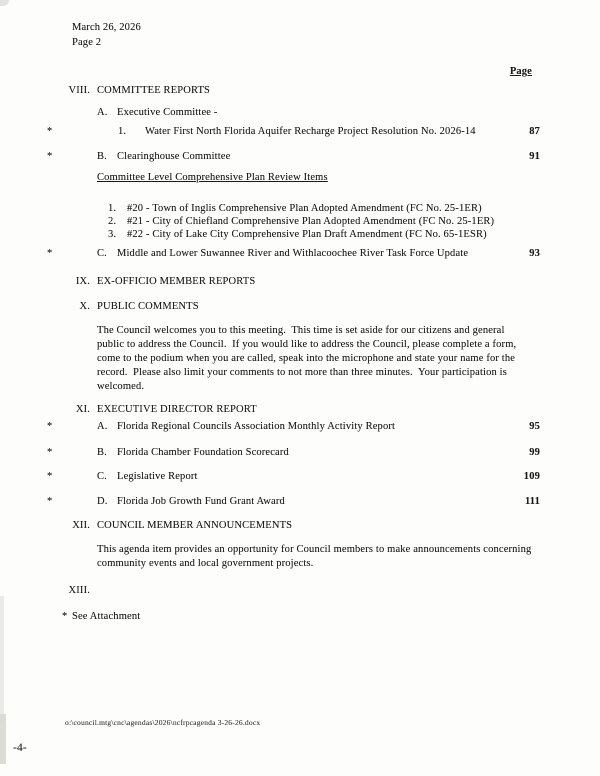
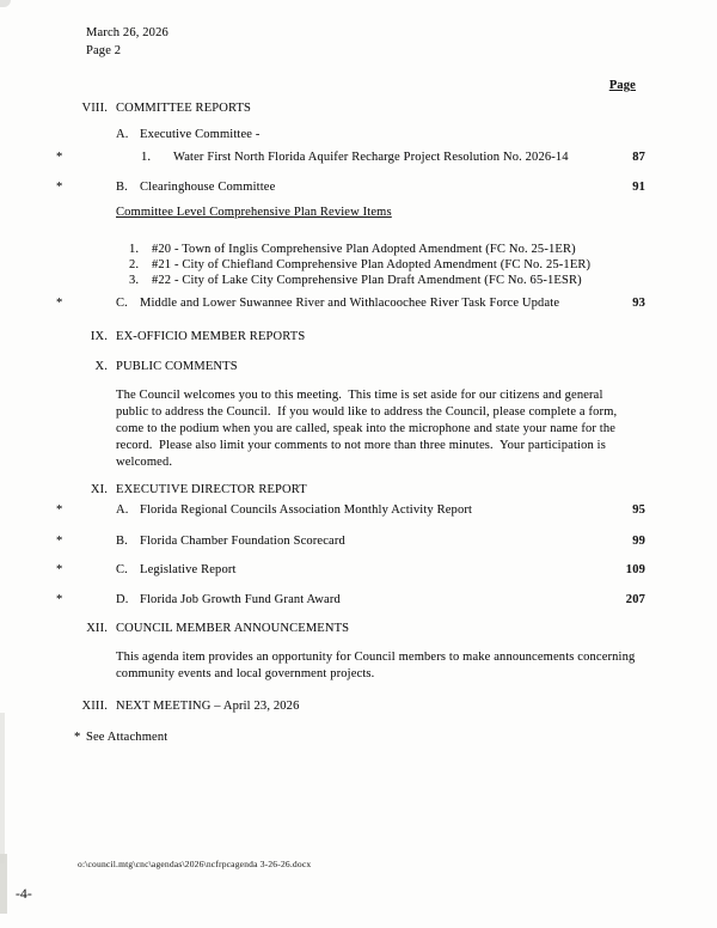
  March 26, 2026
  Page 2
  Page
  VIII.
  COMMITTEE REPORTS
  A.
  Executive Committee -
  *
  1.
  Water First North Florida Aquifer Recharge Project Resolution No. 2026-14
  87
  *
  B.
  Clearinghouse Committee
  91
  Committee Level Comprehensive Plan Review Items
  1.
  #20 - Town of Inglis Comprehensive Plan Adopted Amendment (FC No. 25-1ER)
  2.
  #21 - City of Chiefland Comprehensive Plan Adopted Amendment (FC No. 25-1ER)
  3.
  #22 - City of Lake City Comprehensive Plan Draft Amendment (FC No. 65-1ESR)
  *
  C.
  Middle and Lower Suwannee River and Withlacoochee River Task Force Update
  93
  IX.
  EX-OFFICIO MEMBER REPORTS
  X.
  PUBLIC COMMENTS
  The Council welcomes you to this meeting. This time is set aside for our citizens and general
  public to address the Council. If you would like to address the Council, please complete a form,
  come to the podium when you are called, speak into the microphone and state your name for the
  record. Please also limit your comments to not more than three minutes. Your participation is
  welcomed.
  XI.
  EXECUTIVE DIRECTOR REPORT
  *
  A.
  Florida Regional Councils Association Monthly Activity Report
  95
  *
  B.
  Florida Chamber Foundation Scorecard
  99
  *
  C.
  Legislative Report
  109
  *
  D.
  Florida Job Growth Fund Grant Award
- 111
+ 207
  XII.
  COUNCIL MEMBER ANNOUNCEMENTS
  This agenda item provides an opportunity for Council members to make announcements concerning
  community events and local government projects.
  XIII.
+ NEXT MEETING – April 23, 2026
  *
  See Attachment
  o:\council.mtg\cnc\agendas\2026\ncfrpcagenda 3-26-26.docx
  -4-
